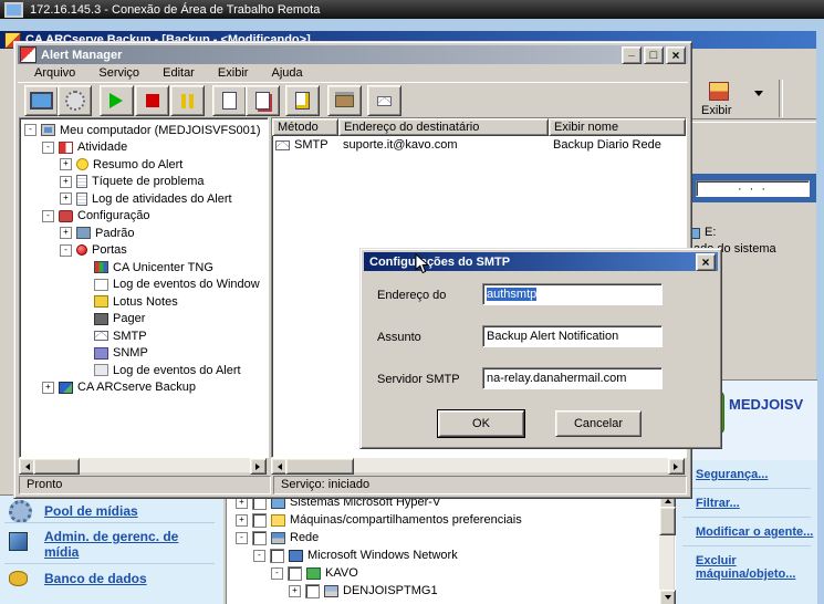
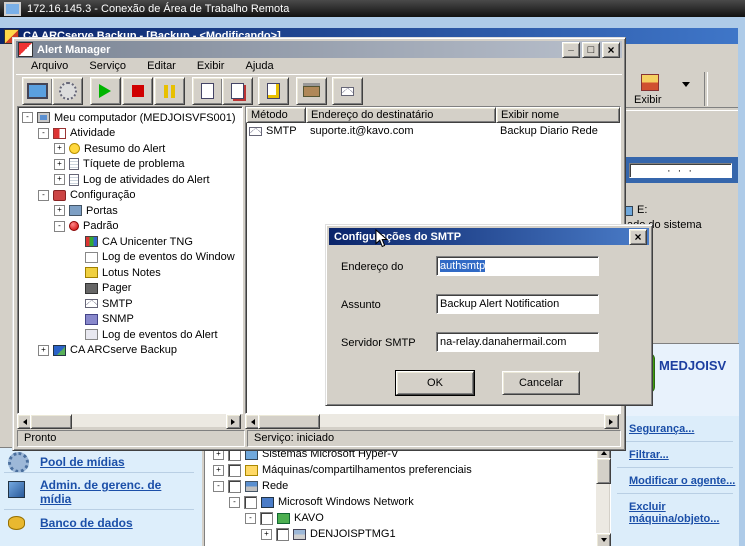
  172.16.145.3 - Conexão de Área de Trabalho Remota
  CA ARCserve Backup - [Backup - <Modificando>]
  Exibir
  · · ·
  E:
  MEDJOISV
  Segurança...
  Filtrar...
  Modificar o agente...
  Excluir máquina/objeto...
  Pool de mídias
  Admin. de gerenc. de mídia
  Banco de dados
  +
  Sistemas Microsoft Hyper-V
  +
  Máquinas/compartilhamentos preferenciais
  -
  Rede
  -
  Microsoft Windows Network
  -
  KAVO
  +
  DENJOISPTMG1
  Alert Manager
  Arquivo Serviço Editar Exibir Ajuda
  -
  Meu computador (MEDJOISVFS001)
  -
  Atividade
  +
  Resumo do Alert
  +
  Tíquete de problema
  +
  Log de atividades do Alert
  -
  Configuração
  +
- Padrão
+ Portas
  -
- Portas
+ Padrão
  CA Unicenter TNG
  Log de eventos do Window
  Lotus Notes
  Pager
  SMTP
  SNMP
  Log de eventos do Alert
  +
  CA ARCserve Backup
  Método
  Endereço do destinatário
  Exibir nome
  SMTP
  suporte.it@kavo.com
  Backup Diario Rede
  Pronto
  Serviço: iniciado
  Configuções do SMTP
  Endereço do
  authsmtp
  Assunto
  Backup Alert Notification
  Servidor SMTP
  na-relay.danahermail.com
  OK
  Cancelar
